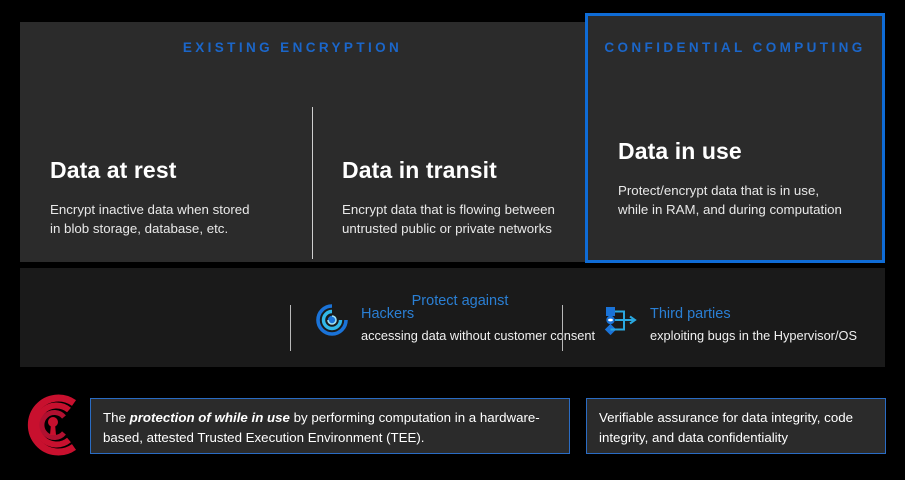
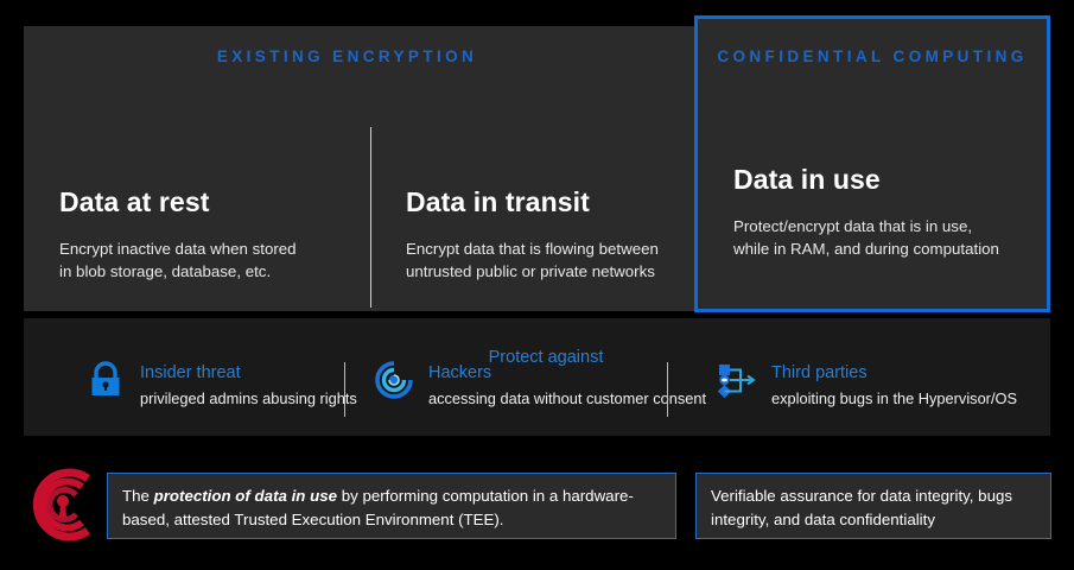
  Data at rest
  Encrypt inactive data when stored
  in blob storage, database, etc.
  Data in transit
  Encrypt data that is flowing between
  untrusted public or private networks
  EXISTING ENCRYPTION
  CONFIDENTIAL COMPUTING
  Data in use
  Protect/encrypt data that is in use,
  while in RAM, and during computation
+ Insider threat
+ privileged admins abusing rights
  Hackers
  accessing data without customer consent
  Third parties
  exploiting bugs in the Hypervisor/OS
  Protect against
- The protection of while in use by performing computation in a hardware-based, attested Trusted Execution Environment (TEE).
+ The protection of data in use by performing computation in a hardware-based, attested Trusted Execution Environment (TEE).
- Verifiable assurance for data integrity, code integrity, and data confidentiality
+ Verifiable assurance for data integrity, bugs integrity, and data confidentiality
